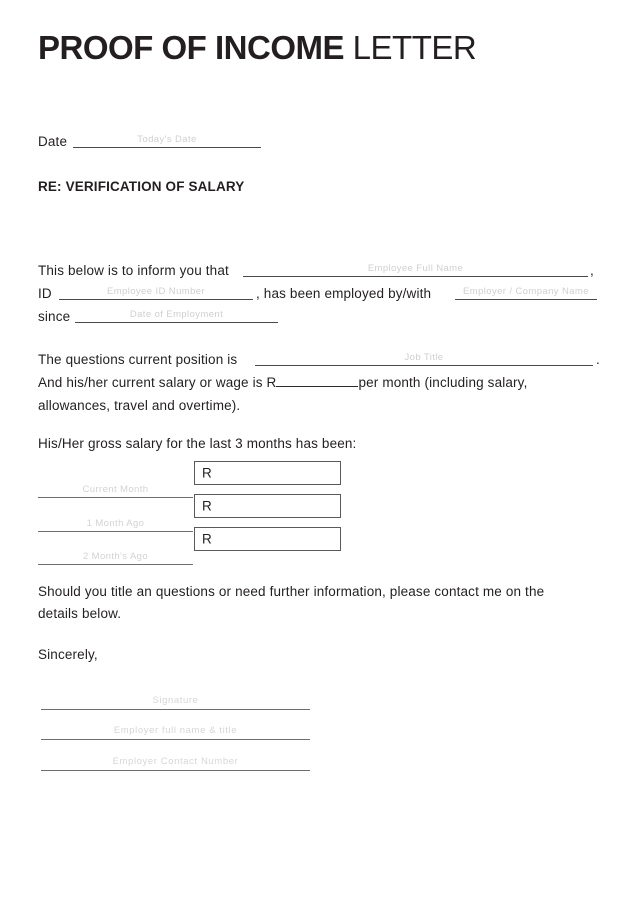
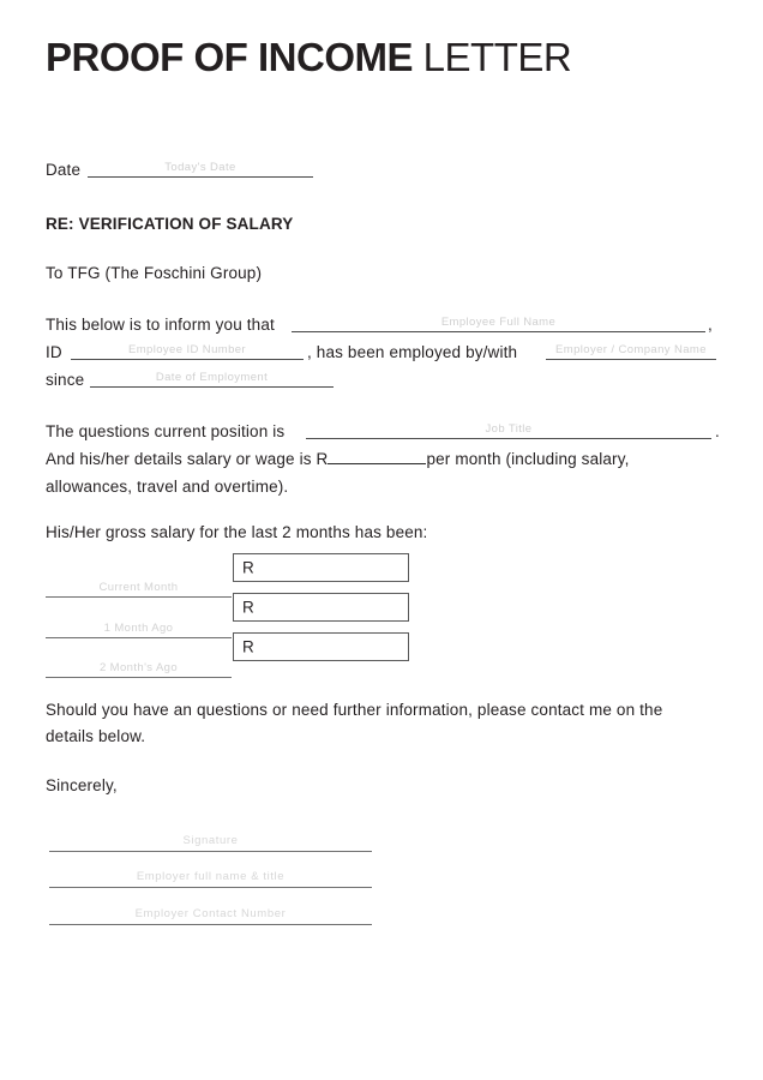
  PROOF OF INCOME LETTER
  Date
  Today's Date
  RE: VERIFICATION OF SALARY
+ To TFG (The Foschini Group)
  This below is to inform you that
  Employee Full Name
  ,
  ID
  Employee ID Number
  , has been employed by/with
  Employer / Company Name
  since
  Date of Employment
  The questions current position is
  Job Title
  .
- And his/her current salary or wage is R per month (including salary,
+ And his/her details salary or wage is R per month (including salary,
  allowances, travel and overtime).
- His/Her gross salary for the last 3 months has been:
+ His/Her gross salary for the last 2 months has been:
  Current Month
  R
  1 Month Ago
  R
  2 Month's Ago
  R
- Should you title an questions or need further information, please contact me on the
+ Should you have an questions or need further information, please contact me on the
  details below.
  Sincerely,
  Signature
  Employer full name & title
  Employer Contact Number
